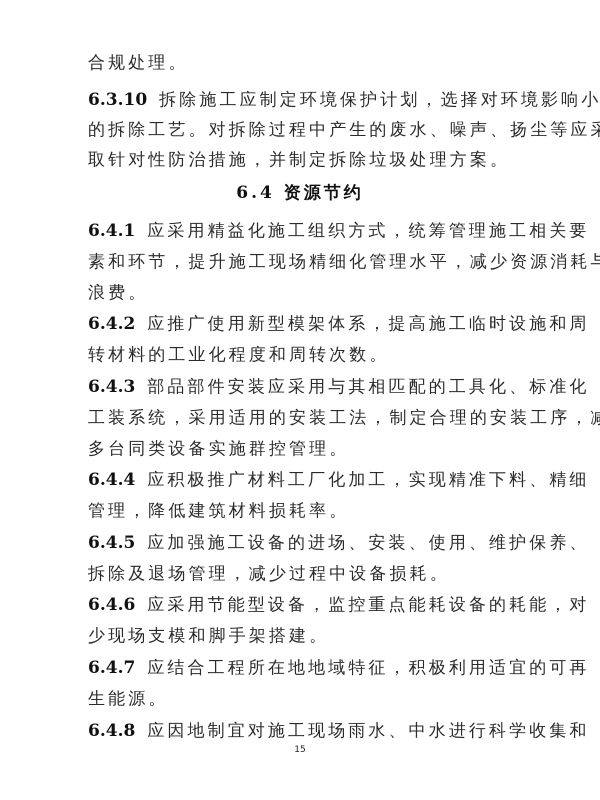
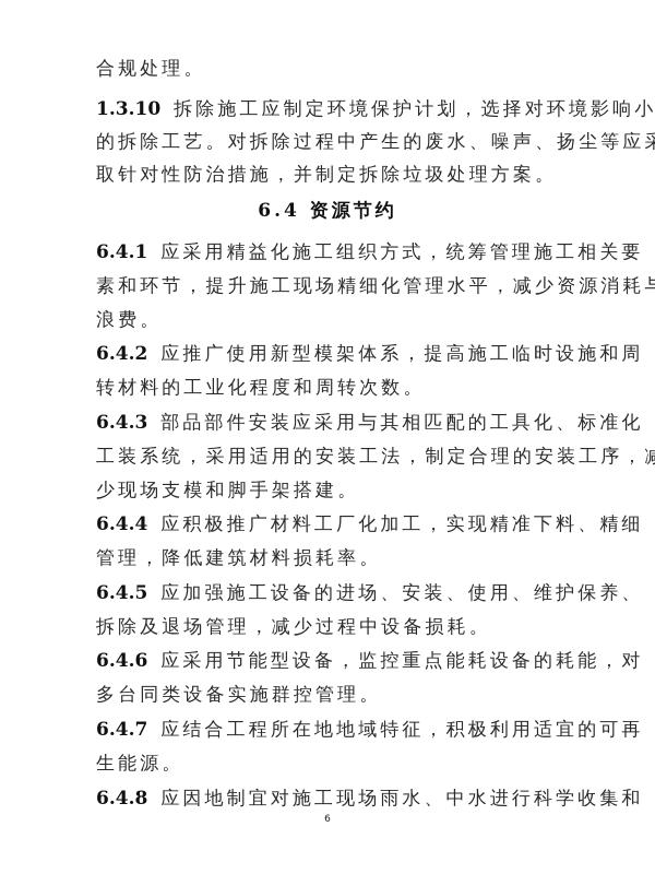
  合规处理。
- 6.3.10 拆除施工应制定环境保护计划，选择对环境影响小
+ 1.3.10 拆除施工应制定环境保护计划，选择对环境影响小
  的拆除工艺。对拆除过程中产生的废水、噪声、扬尘等应
  取针对性防治措施，并制定拆除垃圾处理方案。
  6.4 资源节约
  6.4.1 应采用精益化施工组织方式，统筹管理施工相关要
  素和环节，提升施工现场精细化管理水平，减少资源消耗
  浪费。
  6.4.2 应推广使用新型模架体系，提高施工临时设施和周
  转材料的工业化程度和周转次数。
  6.4.3 部品部件安装应采用与其相匹配的工具化、标准化
  工装系统，采用适用的安装工法，制定合理的安装工序，
- 多台同类设备实施群控管理。
+ 少现场支模和脚手架搭建。
  6.4.4 应积极推广材料工厂化加工，实现精准下料、精细
  管理，降低建筑材料损耗率。
  6.4.5 应加强施工设备的进场、安装、使用、维护保养、
  拆除及退场管理，减少过程中设备损耗。
  6.4.6 应采用节能型设备，监控重点能耗设备的耗能，对
- 少现场支模和脚手架搭建。
+ 多台同类设备实施群控管理。
  6.4.7 应结合工程所在地地域特征，积极利用适宜的可再
  生能源。
  6.4.8 应因地制宜对施工现场雨水、中水进行科学收集和
- 15
+ 6
